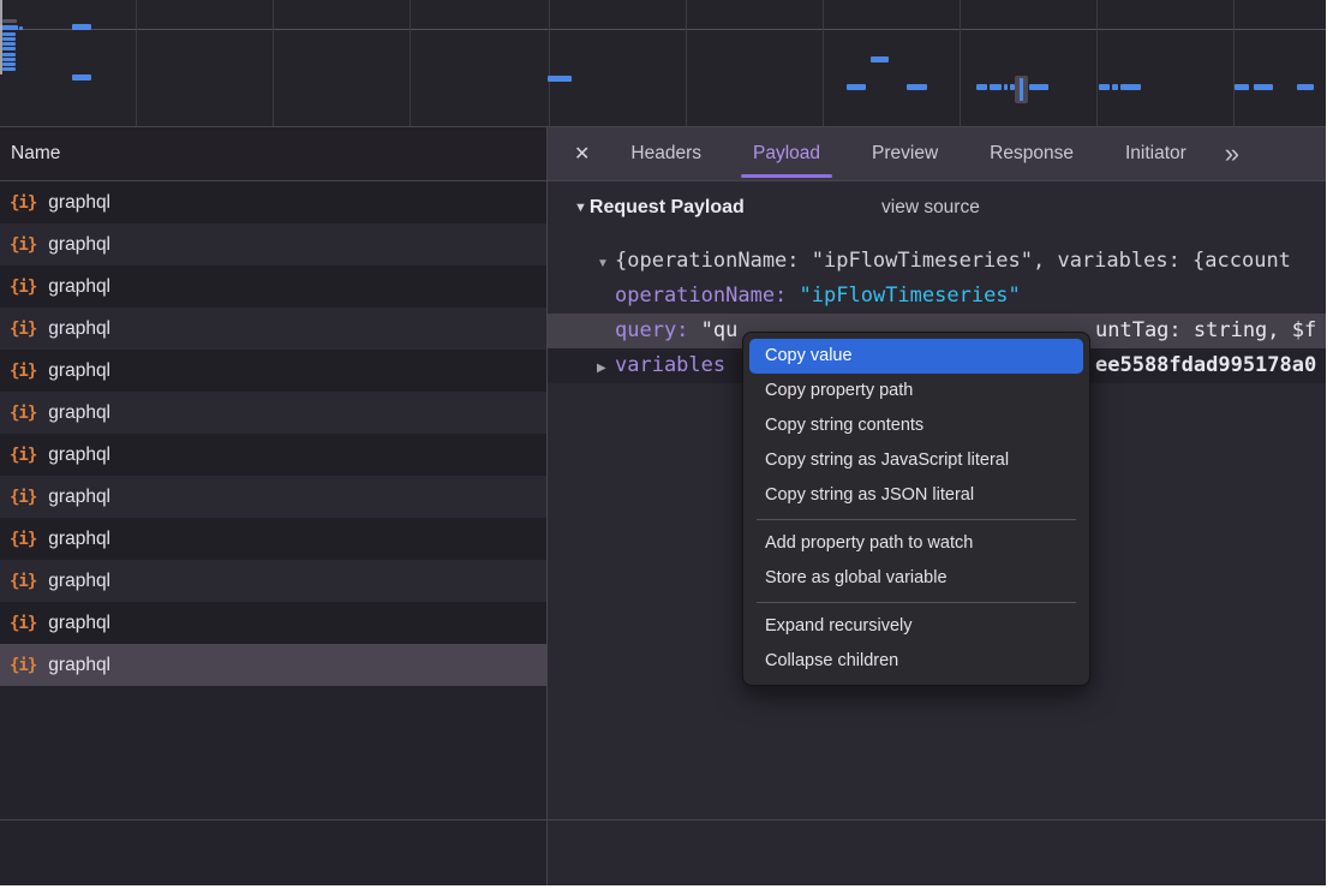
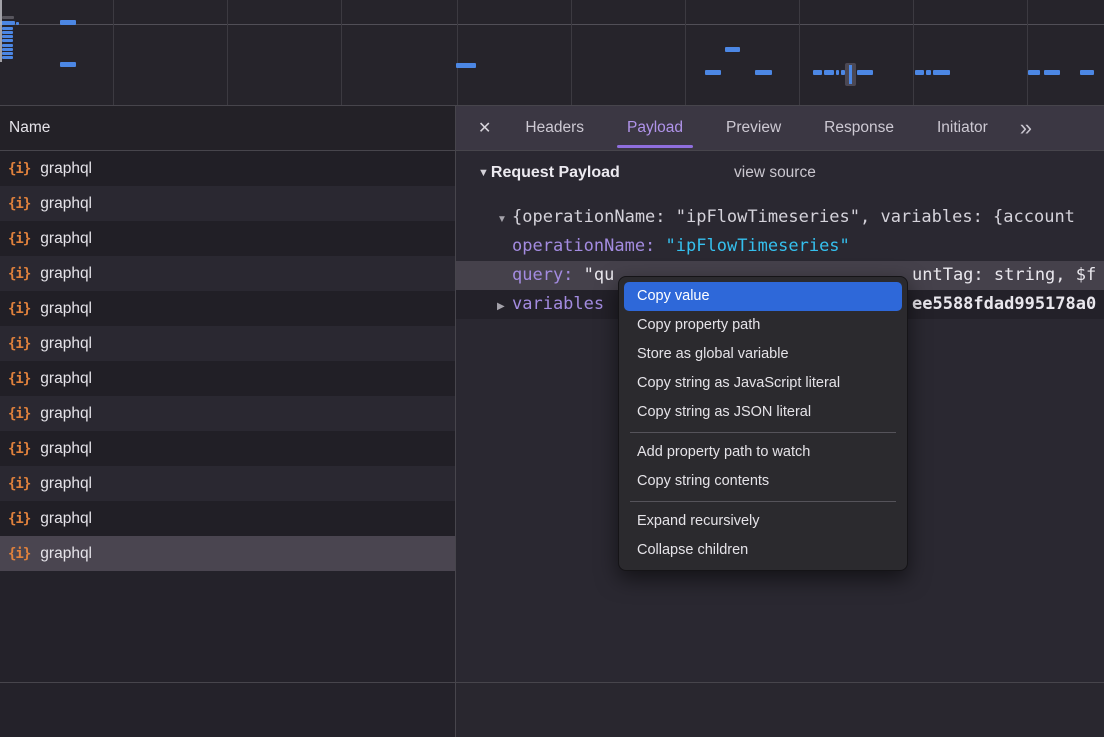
  Name
  ✕
  Headers
  Payload
  Preview
  Response
  Initiator
  »
  {i}
  graphql
  {i}
  graphql
  {i}
  graphql
  {i}
  graphql
  {i}
  graphql
  {i}
  graphql
  {i}
  graphql
  {i}
  graphql
  {i}
  graphql
  {i}
  graphql
  {i}
  graphql
  {i}
  graphql
  ▼
  Request Payload
  view source
  ▼ {operationName: "ipFlowTimeseries", variables: {account
  operationName: "ipFlowTimeseries"
  query: "qu
  untTag: string, $f
  ▶ variables
  ee5588fdad995178a0
  Copy value
  Copy property path
- Copy string contents
+ Store as global variable
  Copy string as JavaScript literal
  Copy string as JSON literal
  Add property path to watch
- Store as global variable
+ Copy string contents
  Expand recursively
  Collapse children
